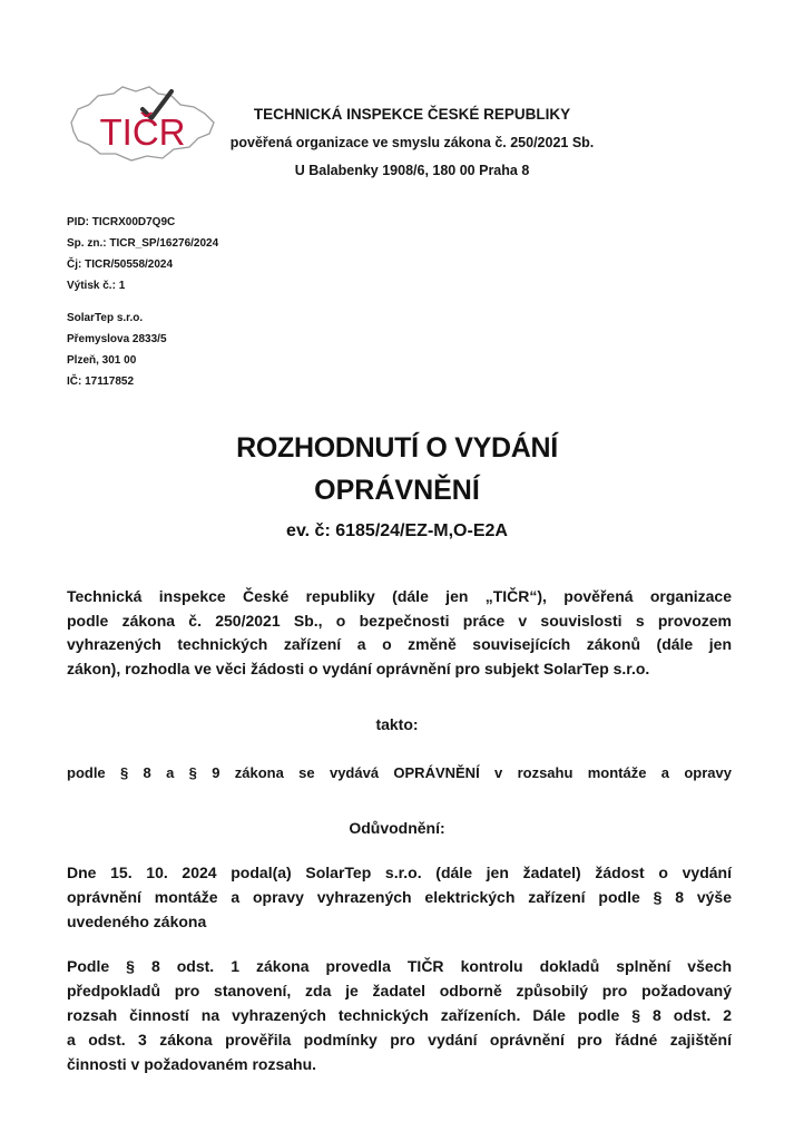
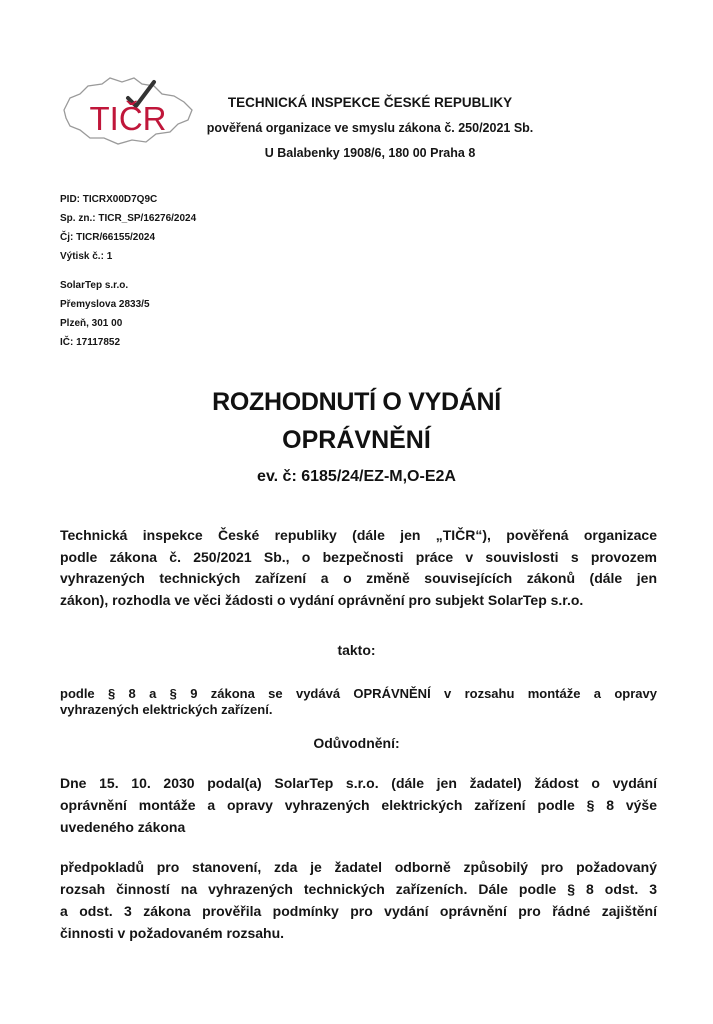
  TIČR
  TECHNICKÁ INSPEKCE ČESKÉ REPUBLIKY
  pověřená organizace ve smyslu zákona č. 250/2021 Sb.
  U Balabenky 1908/6, 180 00 Praha 8
  PID: TICRX00D7Q9C
  Sp. zn.: TICR_SP/16276/2024
- Čj: TICR/50558/2024
+ Čj: TICR/66155/2024
  Výtisk č.: 1
  SolarTep s.r.o.
  Přemyslova 2833/5
  Plzeň, 301 00
  IČ: 17117852
  ROZHODNUTÍ O VYDÁNÍ
  OPRÁVNĚNÍ
  ev. č: 6185/24/EZ-M,O-E2A
  Technická inspekce České republiky (dále jen „TIČR“), pověřená organizace
  podle zákona č. 250/2021 Sb., o bezpečnosti práce v souvislosti s provozem
  vyhrazených technických zařízení a o změně souvisejících zákonů (dále jen
  zákon), rozhodla ve věci žádosti o vydání oprávnění pro subjekt SolarTep s.r.o.
  takto:
  podle § 8 a § 9 zákona se vydává OPRÁVNĚNÍ v rozsahu montáže a opravy
+ vyhrazených elektrických zařízení.
  Odůvodnění:
- Dne 15. 10. 2024 podal(a) SolarTep s.r.o. (dále jen žadatel) žádost o vydání
+ Dne 15. 10. 2030 podal(a) SolarTep s.r.o. (dále jen žadatel) žádost o vydání
  oprávnění montáže a opravy vyhrazených elektrických zařízení podle § 8 výše
  uvedeného zákona
- Podle § 8 odst. 1 zákona provedla TIČR kontrolu dokladů splnění všech
  předpokladů pro stanovení, zda je žadatel odborně způsobilý pro požadovaný
- rozsah činností na vyhrazených technických zařízeních. Dále podle § 8 odst. 2
+ rozsah činností na vyhrazených technických zařízeních. Dále podle § 8 odst. 3
  a odst. 3 zákona prověřila podmínky pro vydání oprávnění pro řádné zajištění
  činnosti v požadovaném rozsahu.
